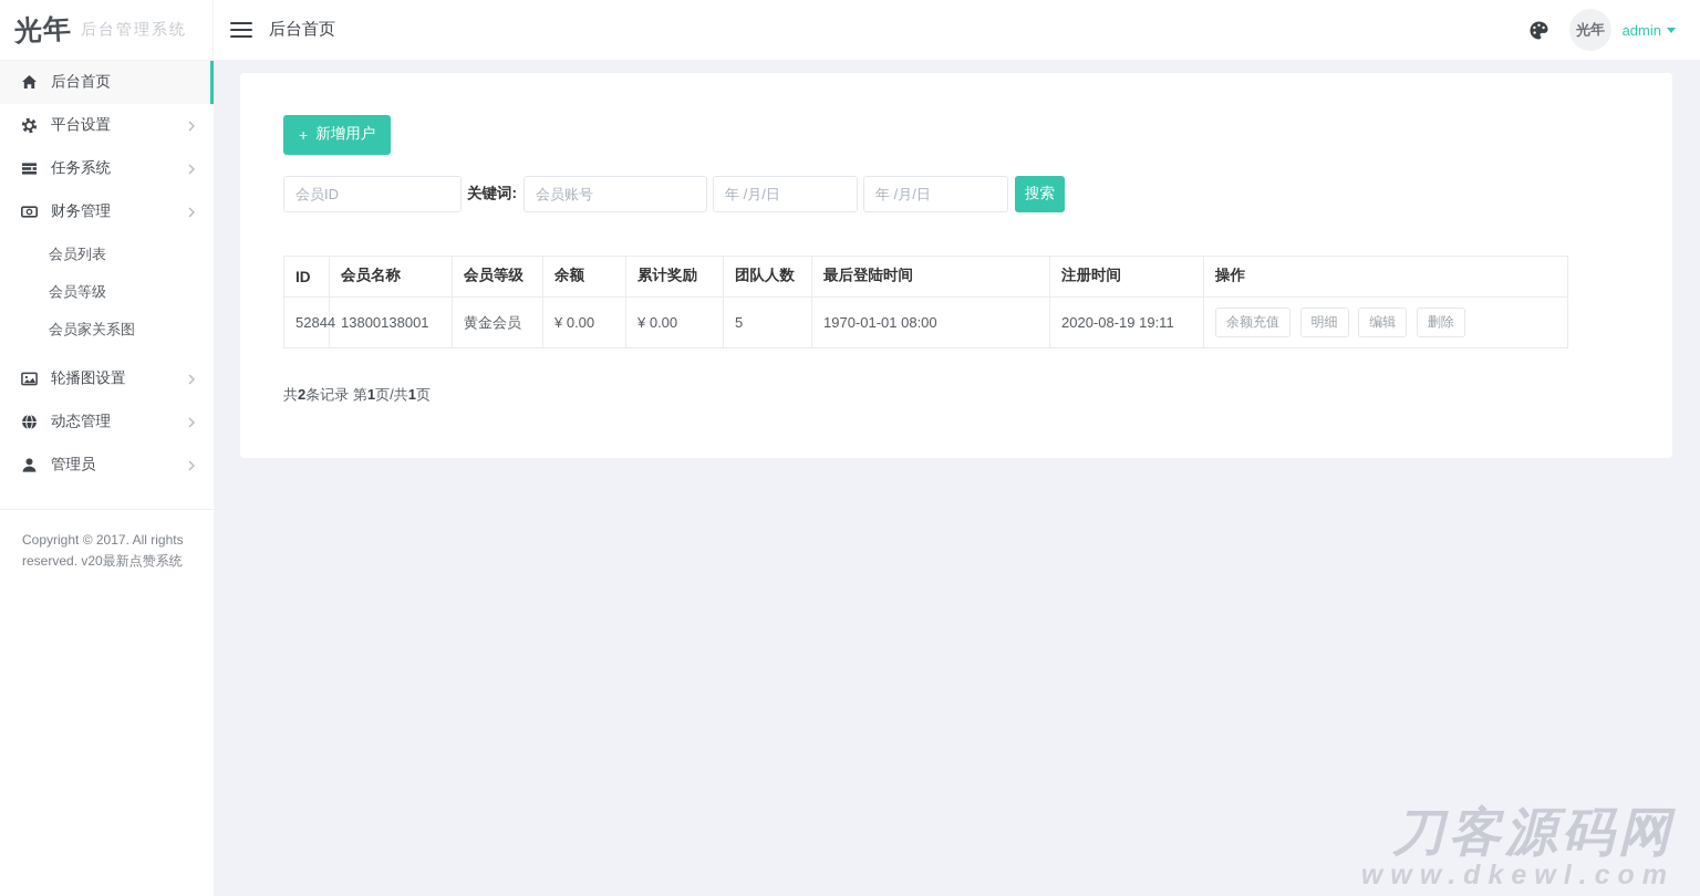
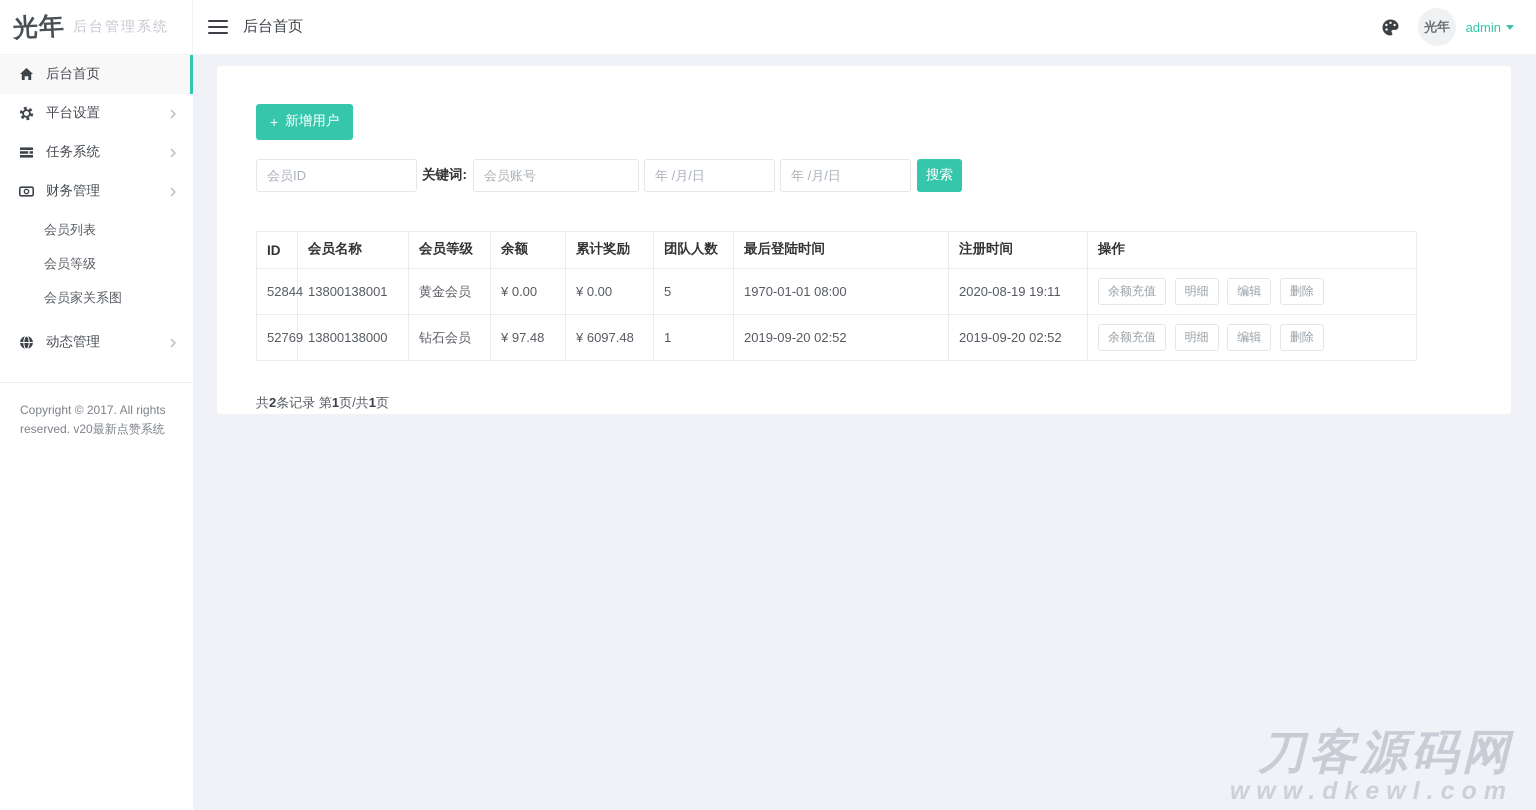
  后台管理系统
  后台首页
  admin
  后台首页
  平台设置
  任务系统
  财务管理
  会员列表
  会员等级
  会员家关系图
- 轮播图设置
  动态管理
- 管理员
  Copyright © 2017. All rights
  reserved. v20最新点赞系统
  +
  新增用户
  会员ID
  关键词:
  会员账号
  年 /月/日
  年 /月/日
  搜索
  ID	会员名称	会员等级	余额	累计奖励	团队人数	最后登陆时间	注册时间	操作
  52844	13800138001	黄金会员	¥ 0.00	¥ 0.00	5	1970-01-01 08:00	2020-08-19 19:11	余额充值 明细 编辑 删除
+ 52769	13800138000	钻石会员	¥ 97.48	¥ 6097.48	1	2019-09-20 02:52	2019-09-20 02:52	余额充值 明细 编辑 删除
  共2条记录 第1页/共1页
  刀客源码网
  www.dkewl.com
